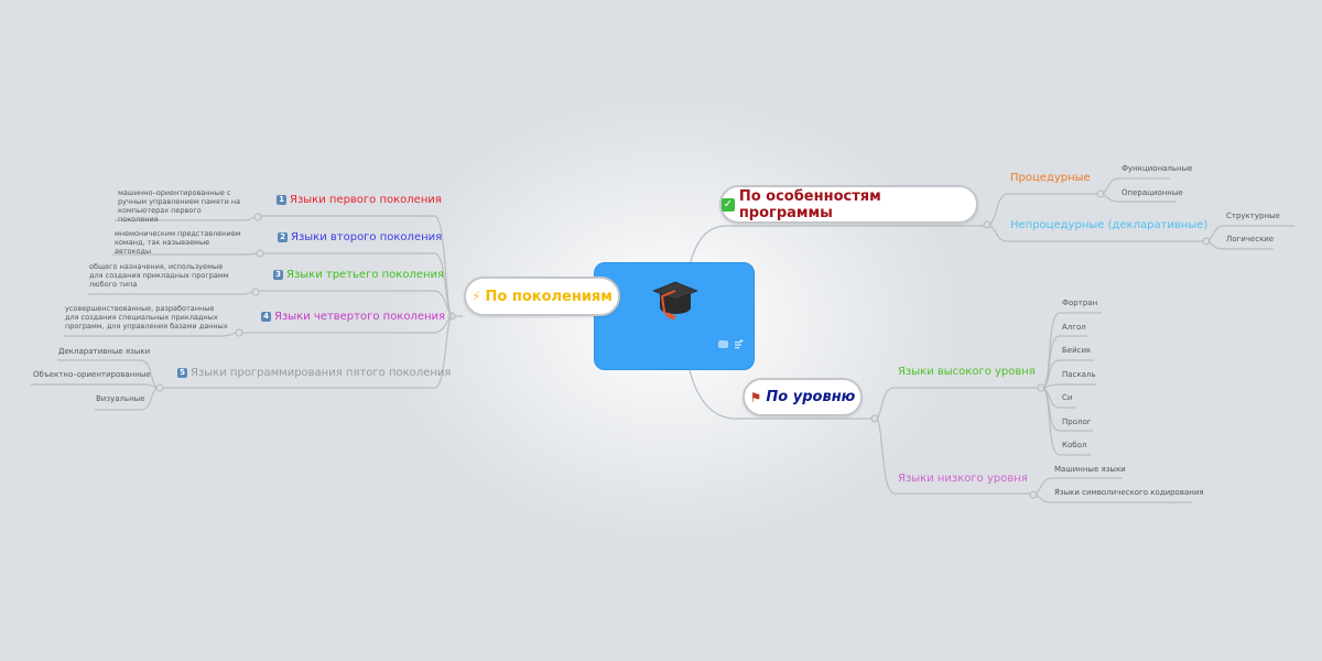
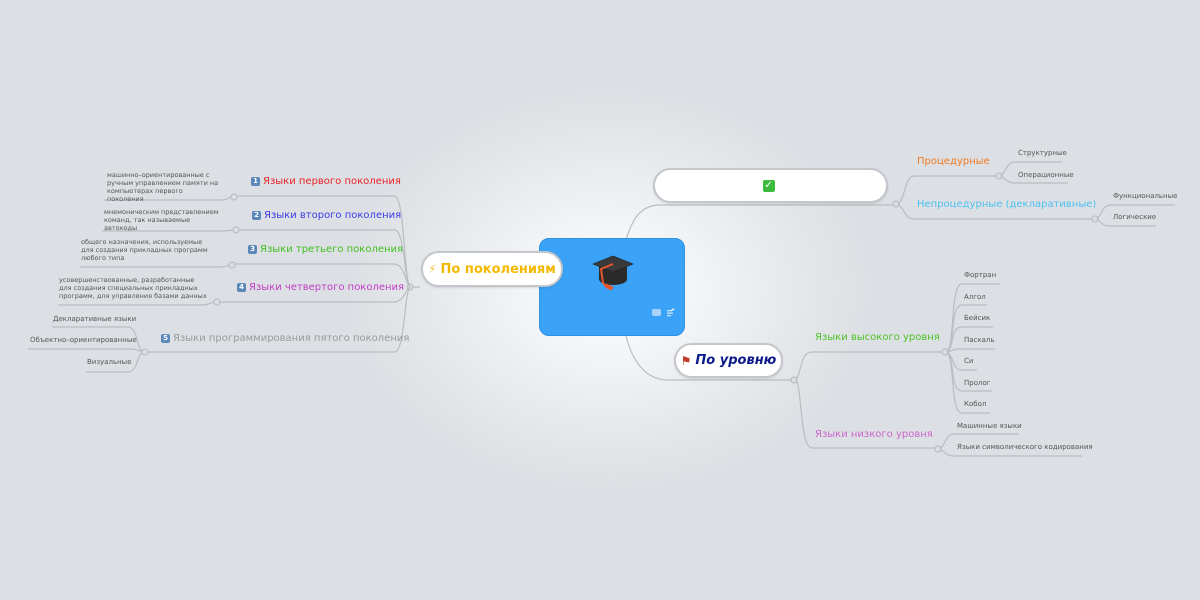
  ⚡
  По поколениям
  ✓
- По особенностям программы
  ⚑
  По уровню
  1 Языки первого поколения
  машинно–ориентированные с ручным управлением памяти на компьютерах первого поколения
  2 Языки второго поколения
  мнемоническим представлением команд, так называемые автокоды
  3 Языки третьего поколения
  общего назначения, используемые для создания прикладных программ любого типа
  4 Языки четвертого поколения
  усовершенствованные, разработанные для создания специальных прикладных программ, для управления базами данных
  5 Языки программирования пятого поколения
  Декларативные языки
  Объектно–ориентированные
  Визуальные
  Процедурные
- Функциональные
+ Структурные
  Операционные
  Непроцедурные (декларативные)
- Структурные
+ Функциональные
  Логические
  Языки высокого уровня
  Фортран
  Алгол
  Бейсик
  Паскаль
  Си
  Пролог
  Кобол
  Языки низкого уровня
  Машинные языки
  Языки символического кодирования
